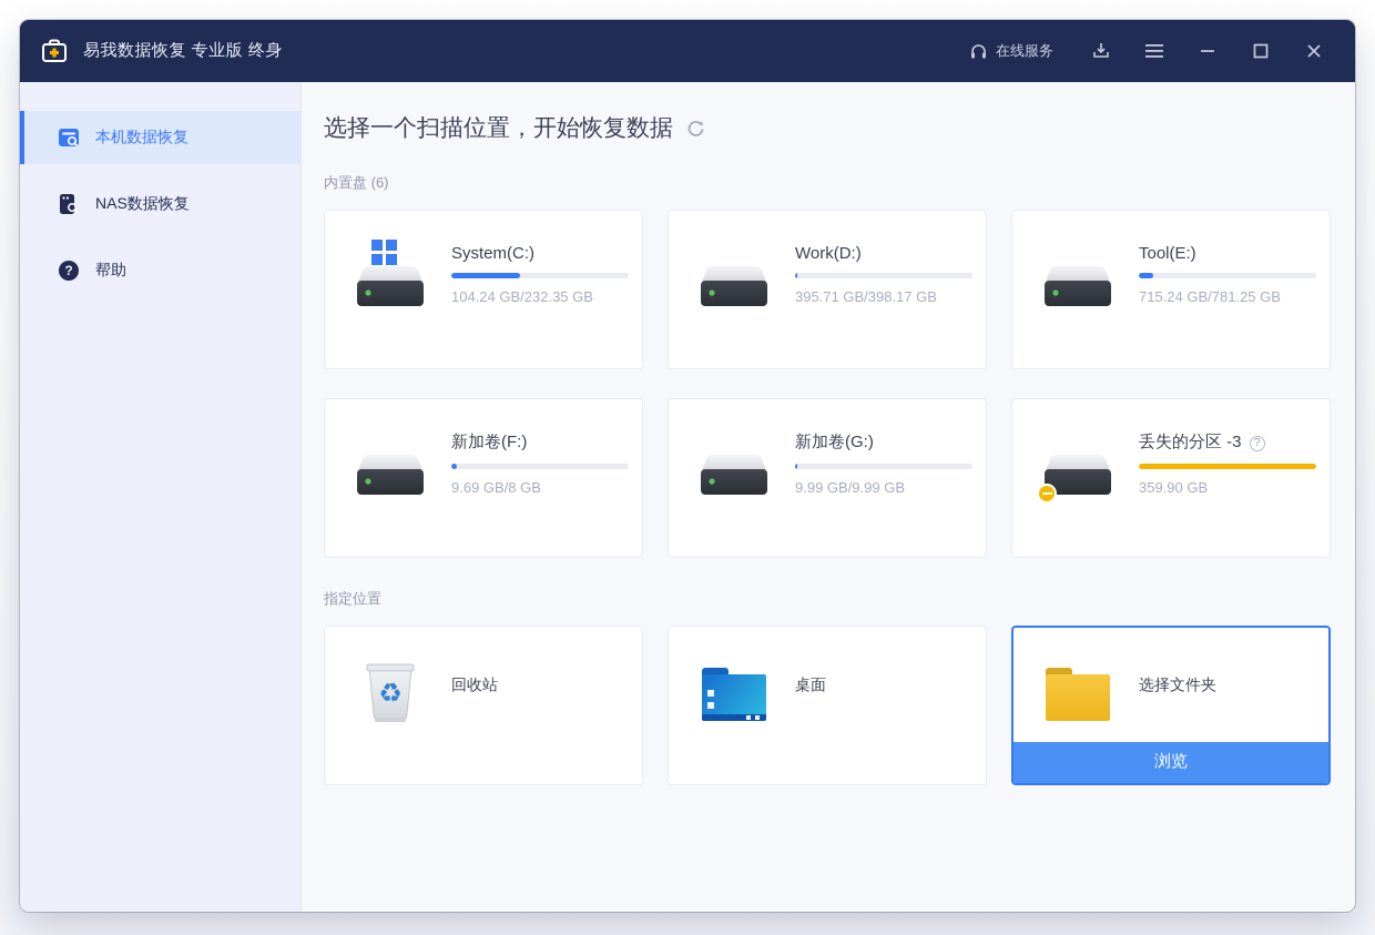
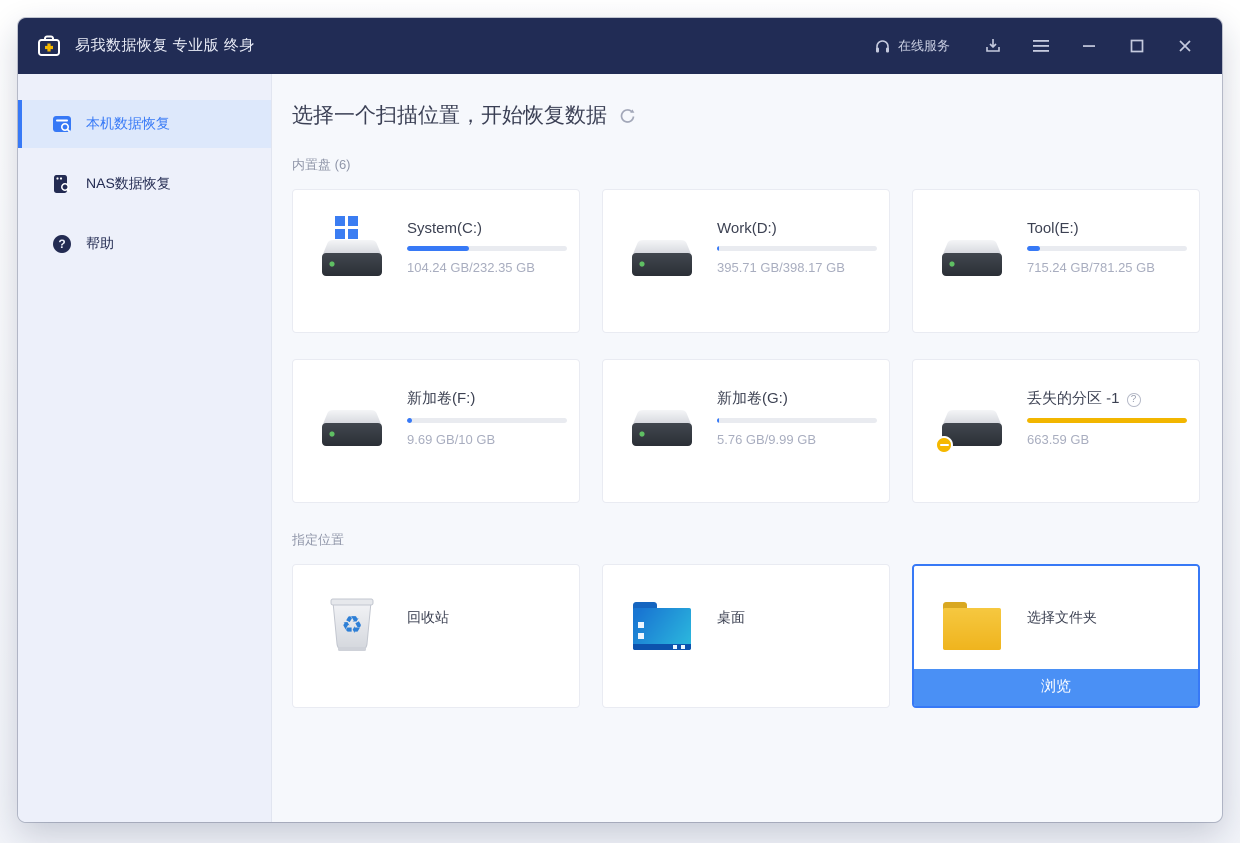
  易我数据恢复 专业版 终身
  在线服务
  本机数据恢复
  NAS数据恢复
  ?
  帮助
  选择一个扫描位置，开始恢复数据
  内置盘 (6)
  System(C:)
  104.24 GB/232.35 GB
  Work(D:)
  395.71 GB/398.17 GB
  Tool(E:)
  715.24 GB/781.25 GB
  新加卷(F:)
- 9.69 GB/8 GB
+ 9.69 GB/10 GB
  新加卷(G:)
- 9.99 GB/9.99 GB
+ 5.76 GB/9.99 GB
- 丢失的分区 -3
+ 丢失的分区 -1
  ?
- 359.90 GB
+ 663.59 GB
  指定位置
  ♻
  回收站
  桌面
  选择文件夹
  浏览
